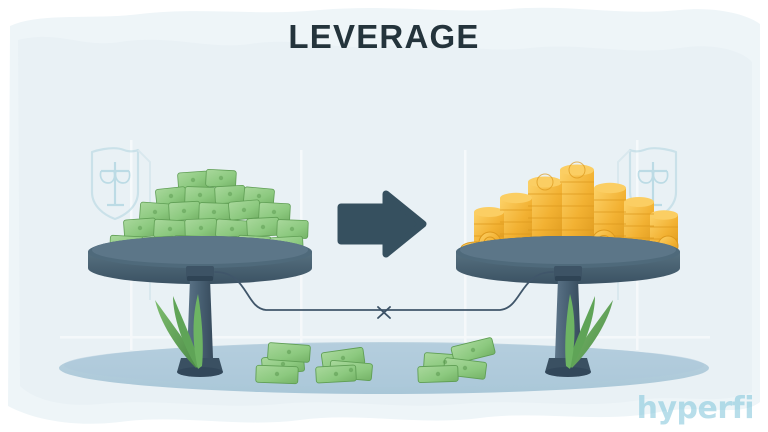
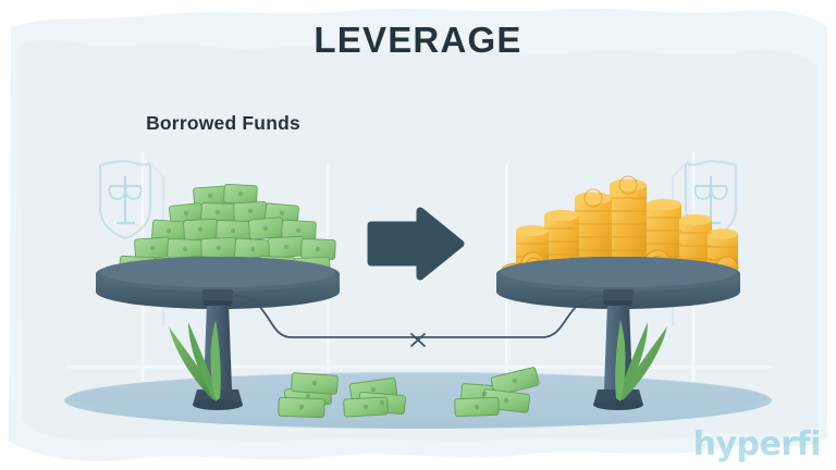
  LEVERAGE
+ Borrowed Funds
  hyperfi
